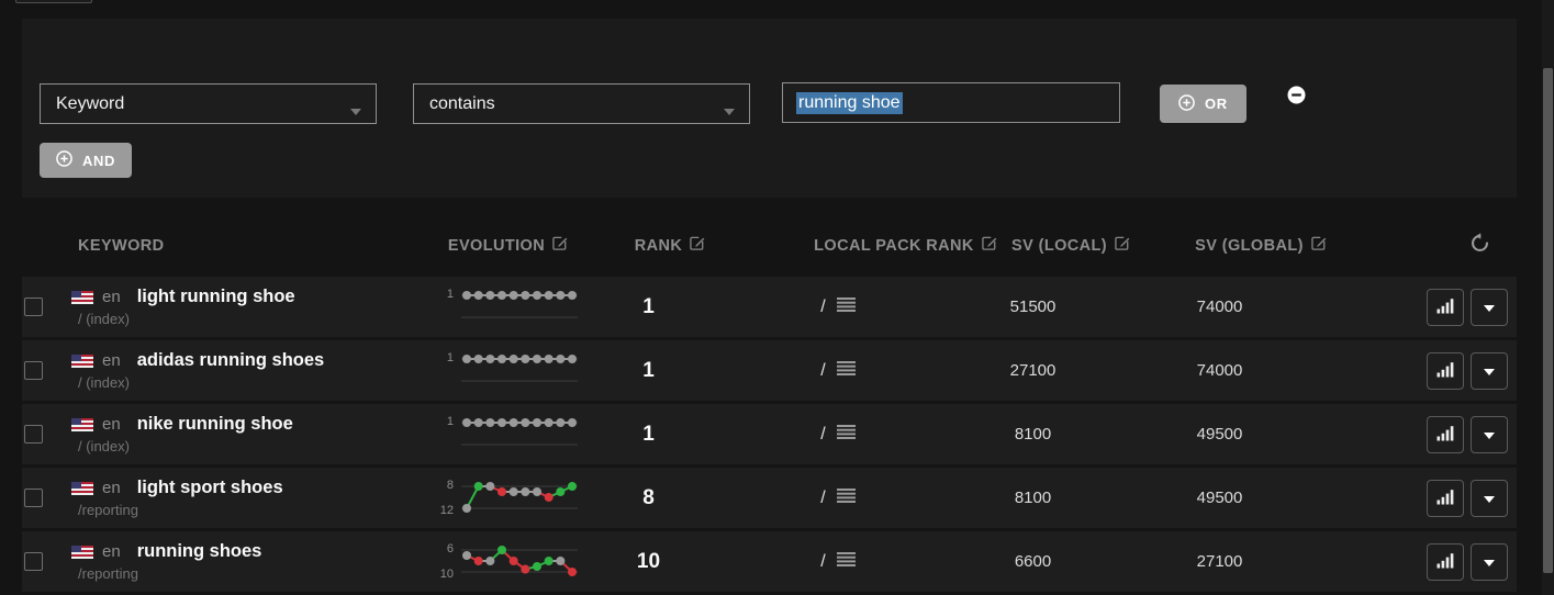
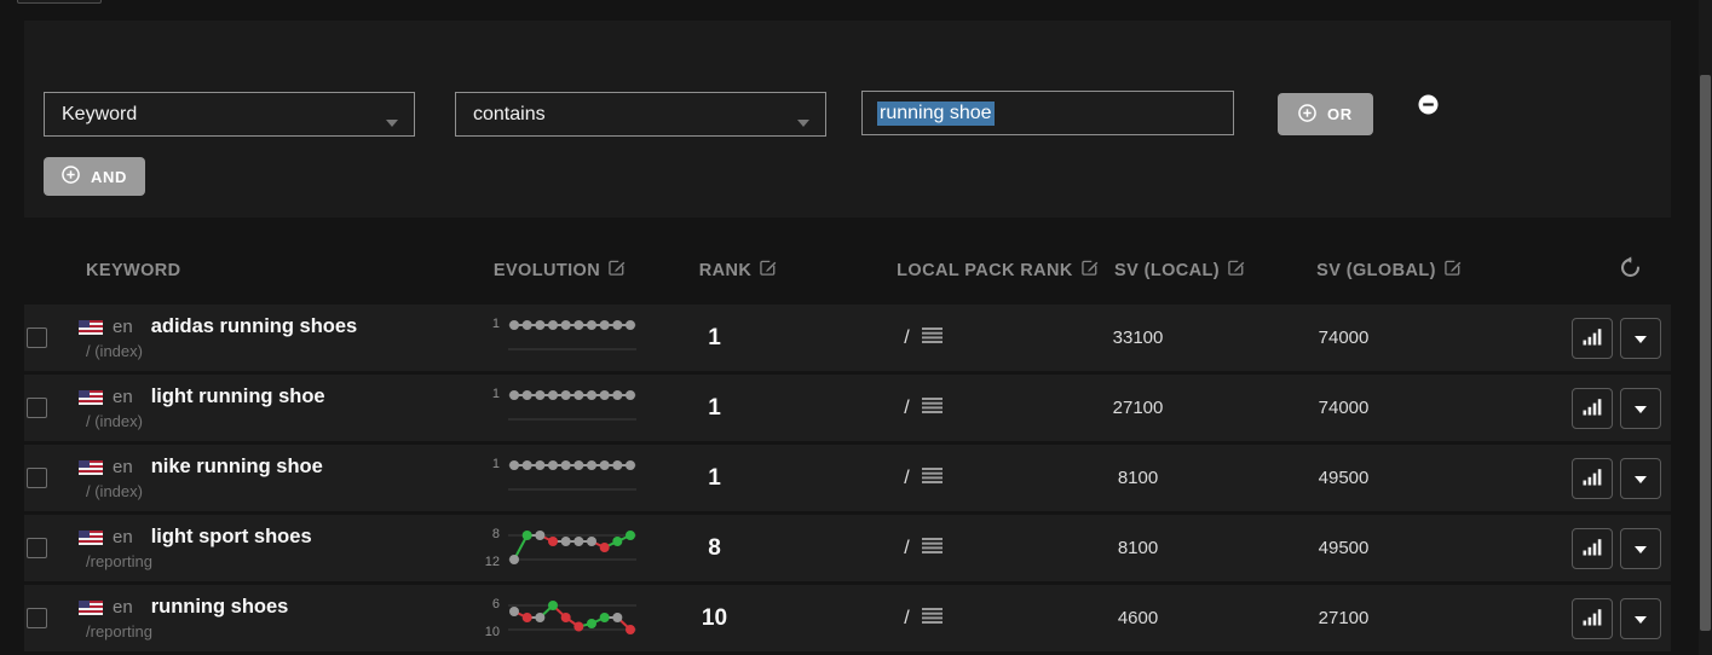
  Keyword
  contains
  running shoe
  OR
  AND
  KEYWORD
  EVOLUTION
  RANK
  LOCAL PACK RANK
  SV (LOCAL)
  SV (GLOBAL)
  en
- light running shoe
+ adidas running shoes
  / (index)
  1
  1
  /
- 51500
+ 33100
  74000
  en
- adidas running shoes
+ light running shoe
  / (index)
  1
  1
  /
  27100
  74000
  en
  nike running shoe
  / (index)
  1
  1
  /
  8100
  49500
  en
  light sport shoes
  /reporting
  8
  12
  8
  /
  8100
  49500
  en
  running shoes
  /reporting
  6
  10
  10
  /
- 6600
+ 4600
  27100
